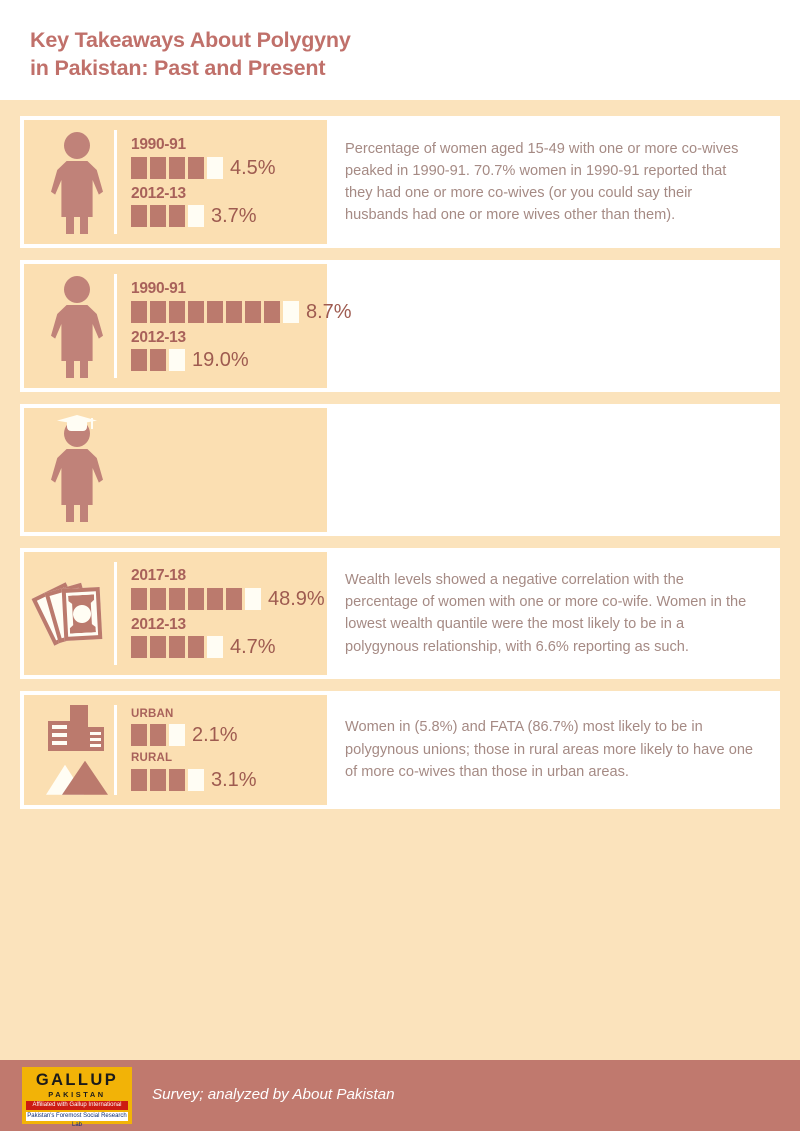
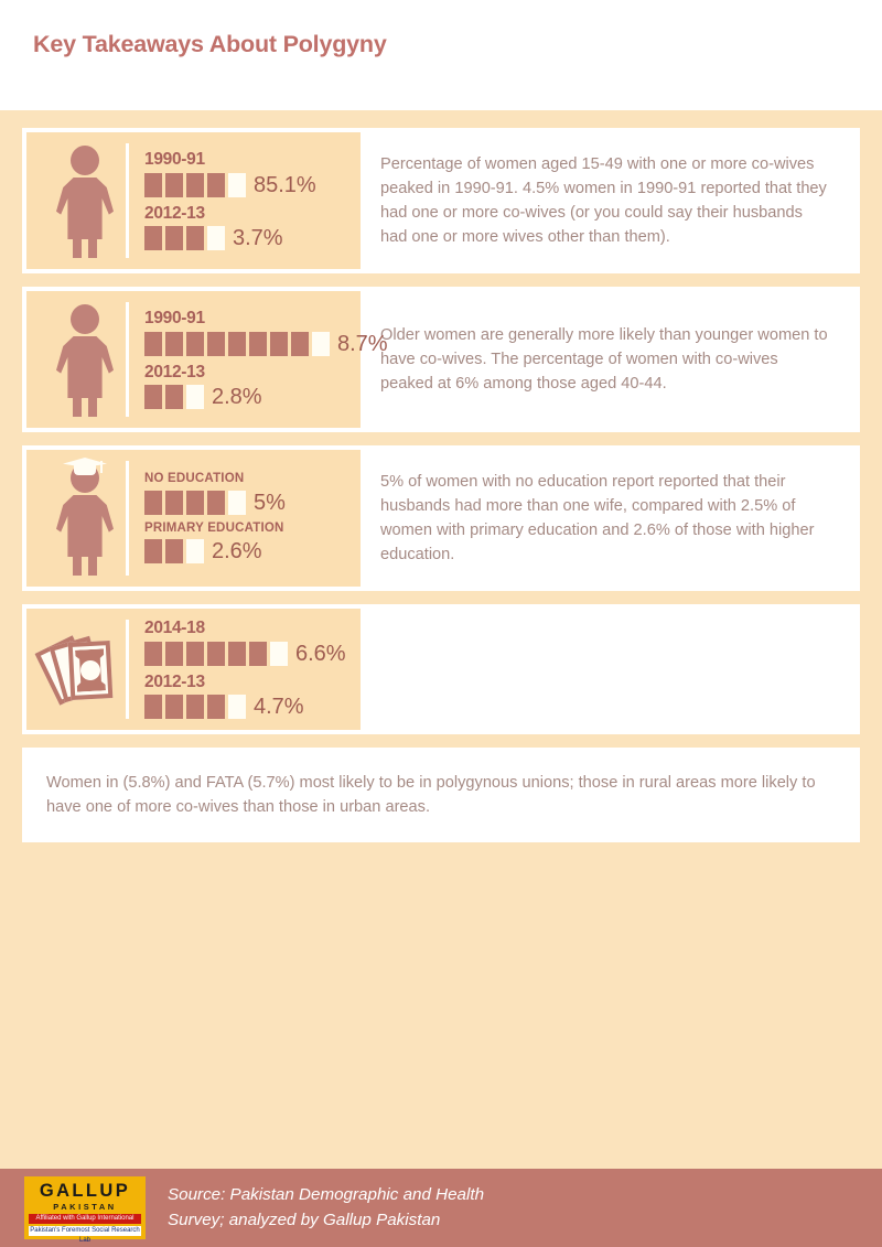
  Key Takeaways About Polygyny
- in Pakistan: Past and Present
  1990-91
- 4.5%
+ 85.1%
  2012-13
  3.7%
- Percentage of women aged 15-49 with one or more co-wives peaked in 1990-91. 70.7% women in 1990-91 reported that they had one or more co-wives (or you could say their husbands had one or more wives other than them).
+ Percentage of women aged 15-49 with one or more co-wives peaked in 1990-91. 4.5% women in 1990-91 reported that they had one or more co-wives (or you could say their husbands had one or more wives other than them).
  1990-91
  8.7%
  2012-13
- 19.0%
+ 2.8%
+ Older women are generally more likely than younger women to have co-wives. The percentage of women with co-wives peaked at 6% among those aged 40-44.
+ NO EDUCATION
+ 5%
+ PRIMARY EDUCATION
+ 2.6%
+ 5% of women with no education report reported that their husbands had more than one wife, compared with 2.5% of women with primary education and 2.6% of those with higher education.
- 2017-18
+ 2014-18
- 48.9%
+ 6.6%
  2012-13
  4.7%
- Wealth levels showed a negative correlation with the percentage of women with one or more co-wife. Women in the lowest wealth quantile were the most likely to be in a polygynous relationship, with 6.6% reporting as such.
- URBAN
- 2.1%
- RURAL
- 3.1%
- Women in (5.8%) and FATA (86.7%) most likely to be in polygynous unions; those in rural areas more likely to have one of more co-wives than those in urban areas.
+ Women in (5.8%) and FATA (5.7%) most likely to be in polygynous unions; those in rural areas more likely to have one of more co-wives than those in urban areas.
  GALLUP
  PAKISTAN
+ Source: Pakistan Demographic and Health
- Survey; analyzed by About Pakistan
+ Survey; analyzed by Gallup Pakistan
